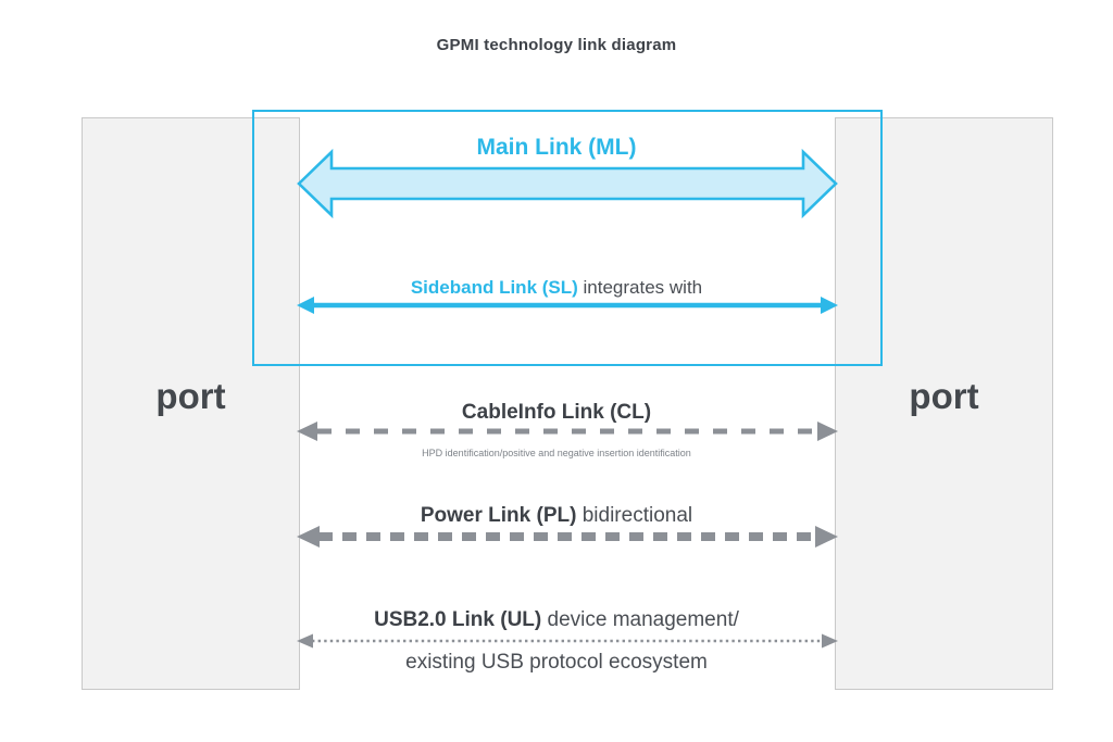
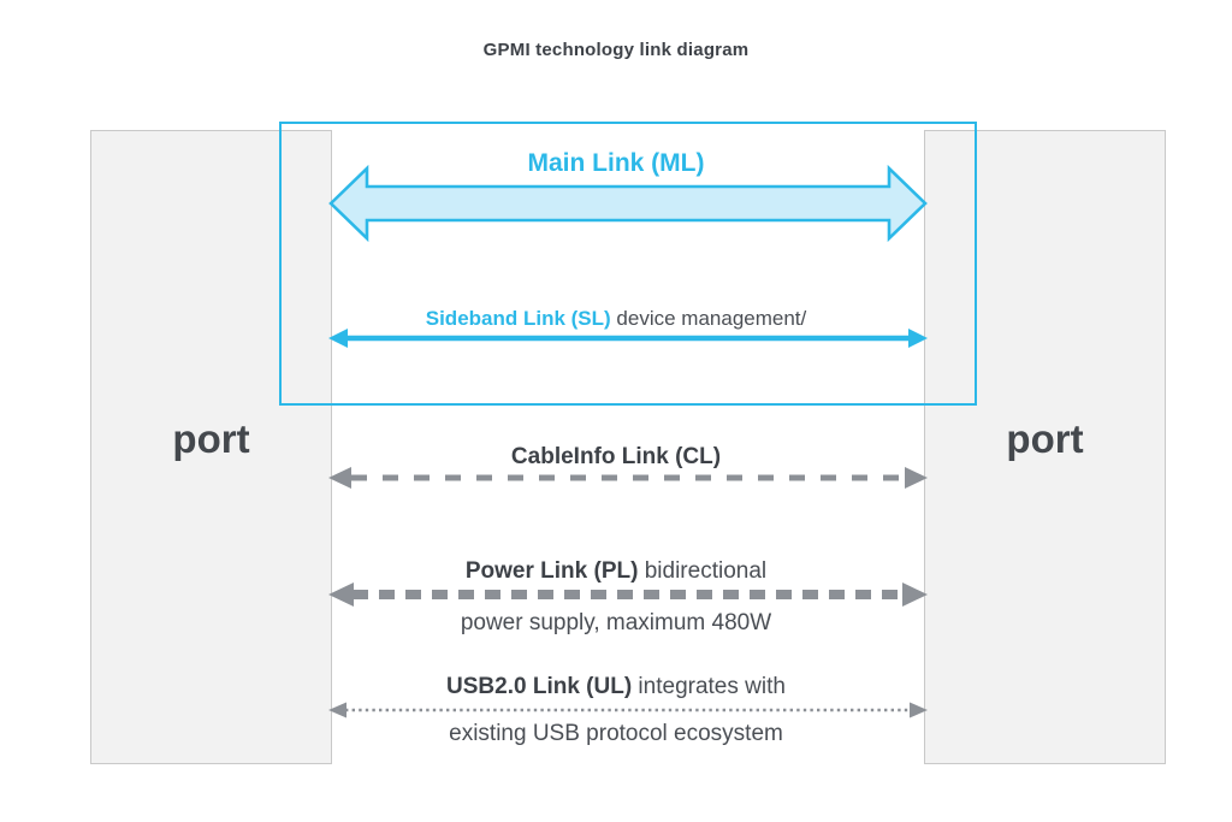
  GPMI technology link diagram
  port
  port
  Main Link (ML)
- Sideband Link (SL) integrates with
+ Sideband Link (SL) device management/
  CableInfo Link (CL)
- HPD identification/positive and negative insertion identification
  Power Link (PL) bidirectional
+ power supply, maximum 480W
- USB2.0 Link (UL) device management/
+ USB2.0 Link (UL) integrates with
  existing USB protocol ecosystem
